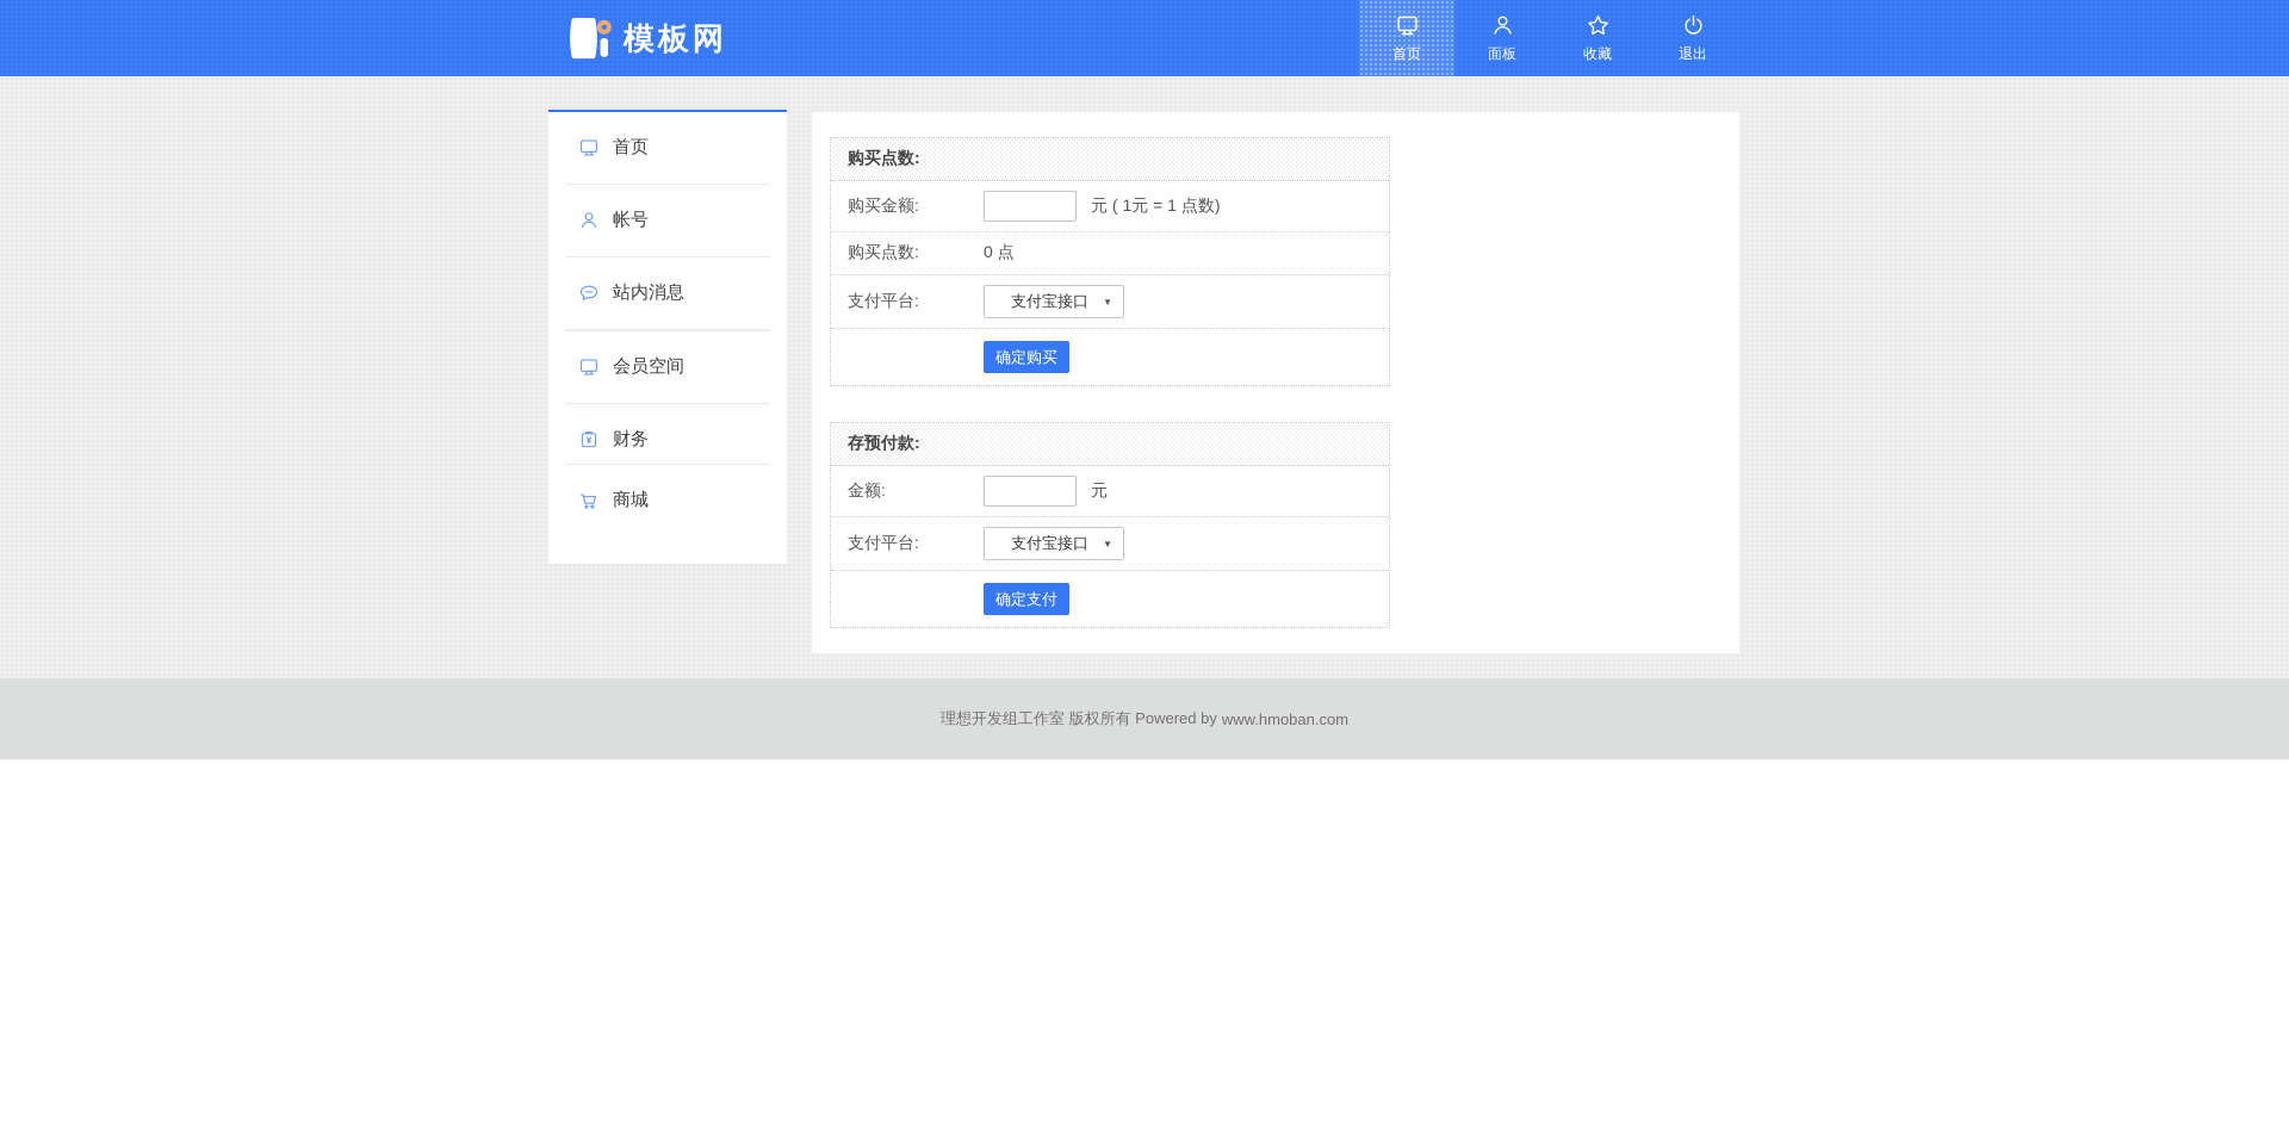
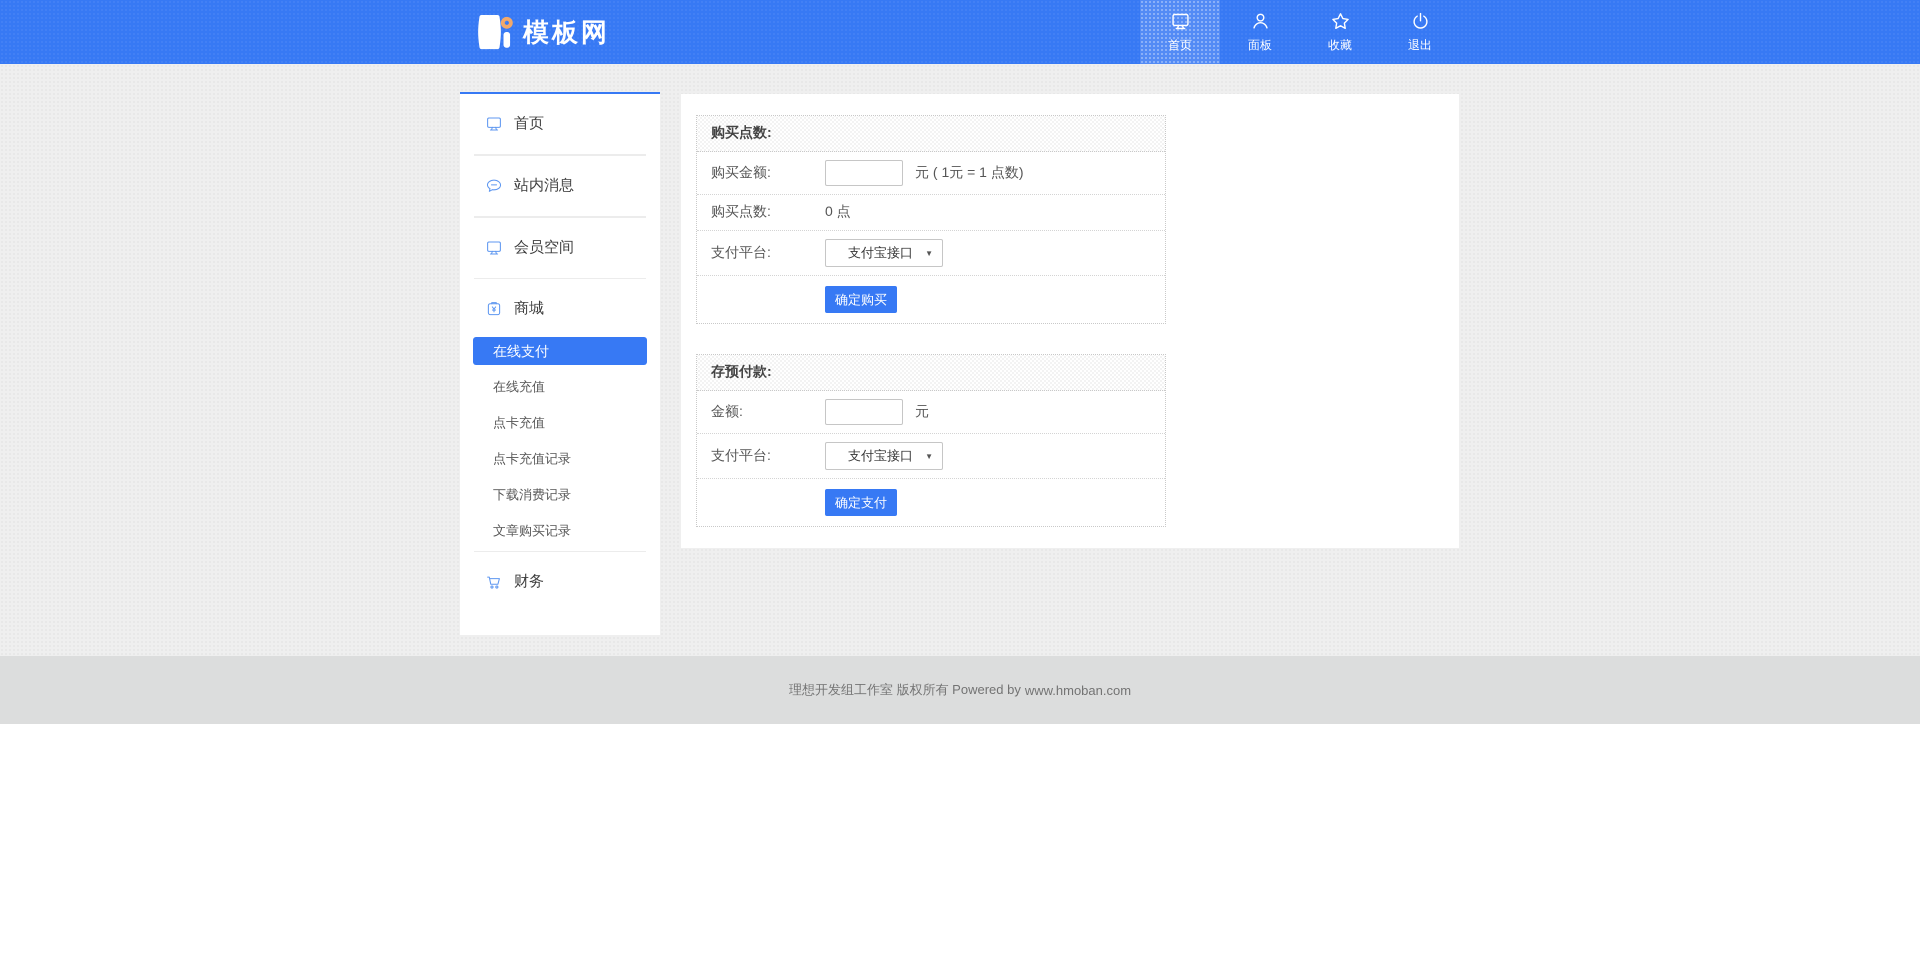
  模板网
  首页
  面板
  收藏
  退出
  首页
- 帐号
  站内消息
  会员空间
- 财务
+ 商城
+ 在线支付
+ 在线充值
+ 点卡充值
+ 点卡充值记录
+ 下载消费记录
+ 文章购买记录
- 商城
+ 财务
  购买点数:
  购买金额:
  元 ( 1元 = 1 点数)
  购买点数:
  0 点
  支付平台:
  支付宝接口
  ▼
  确定购买
  存预付款:
  金额:
  元
  支付平台:
  支付宝接口
  ▼
  确定支付
  理想开发组工作室 版权所有 Powered by
  www.hmoban.com
